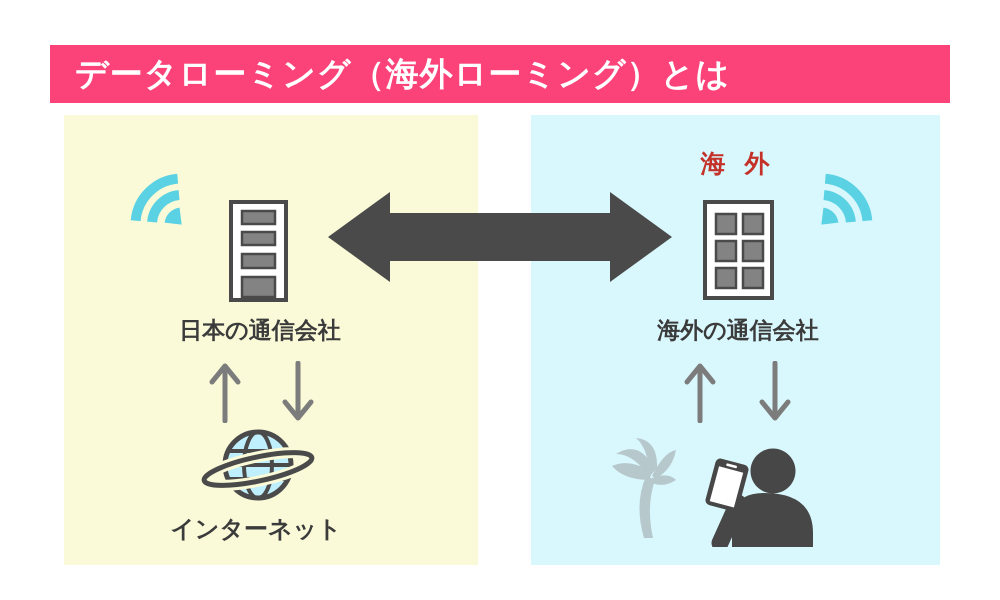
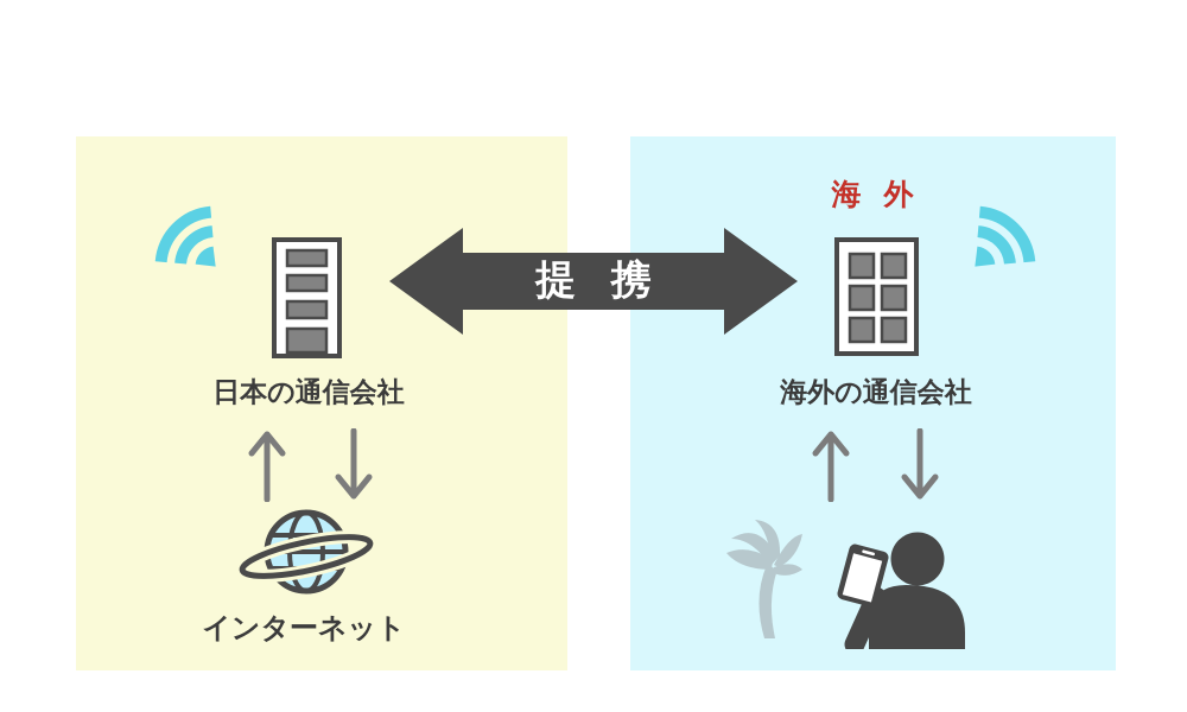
- データローミング（海外ローミング）とは
  日本の通信会社
  インターネット
  海 外
  海外の通信会社
+ 提 携
